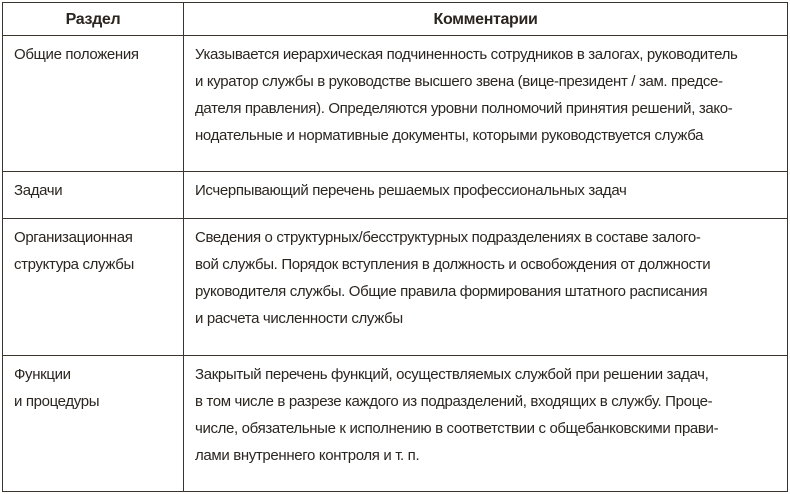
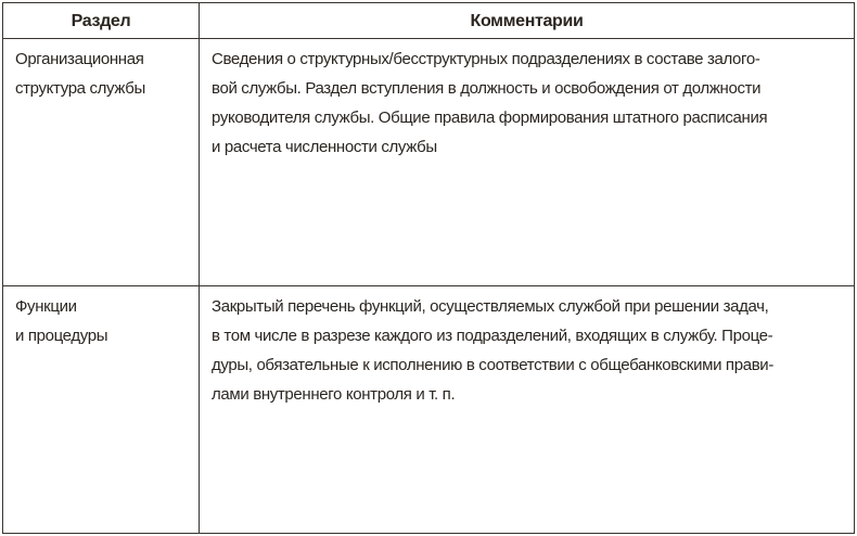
  Раздел	Комментарии
- Общие положения	Указывается иерархическая подчиненность сотрудников в залогах, руководитель и куратор службы в руководстве высшего звена (вице-президент / зам. предсе- дателя правления). Определяются уровни полномочий принятия решений, зако- нодательные и нормативные документы, которыми руководствуется служба
- Задачи	Исчерпывающий перечень решаемых профессиональных задач
- Организационная структура службы	Сведения о структурных/бесструктурных подразделениях в составе залого- вой службы. Порядок вступления в должность и освобождения от должности руководителя службы. Общие правила формирования штатного расписания и расчета численности службы
+ Организационная структура службы	Сведения о структурных/бесструктурных подразделениях в составе залого- вой службы. Раздел вступления в должность и освобождения от должности руководителя службы. Общие правила формирования штатного расписания и расчета численности службы
- Функции и процедуры	Закрытый перечень функций, осуществляемых службой при решении задач, в том числе в разрезе каждого из подразделений, входящих в службу. Проце- числе, обязательные к исполнению в соответствии с общебанковскими прави- лами внутреннего контроля и т. п.
+ Функции и процедуры	Закрытый перечень функций, осуществляемых службой при решении задач, в том числе в разрезе каждого из подразделений, входящих в службу. Проце- дуры, обязательные к исполнению в соответствии с общебанковскими прави- лами внутреннего контроля и т. п.
